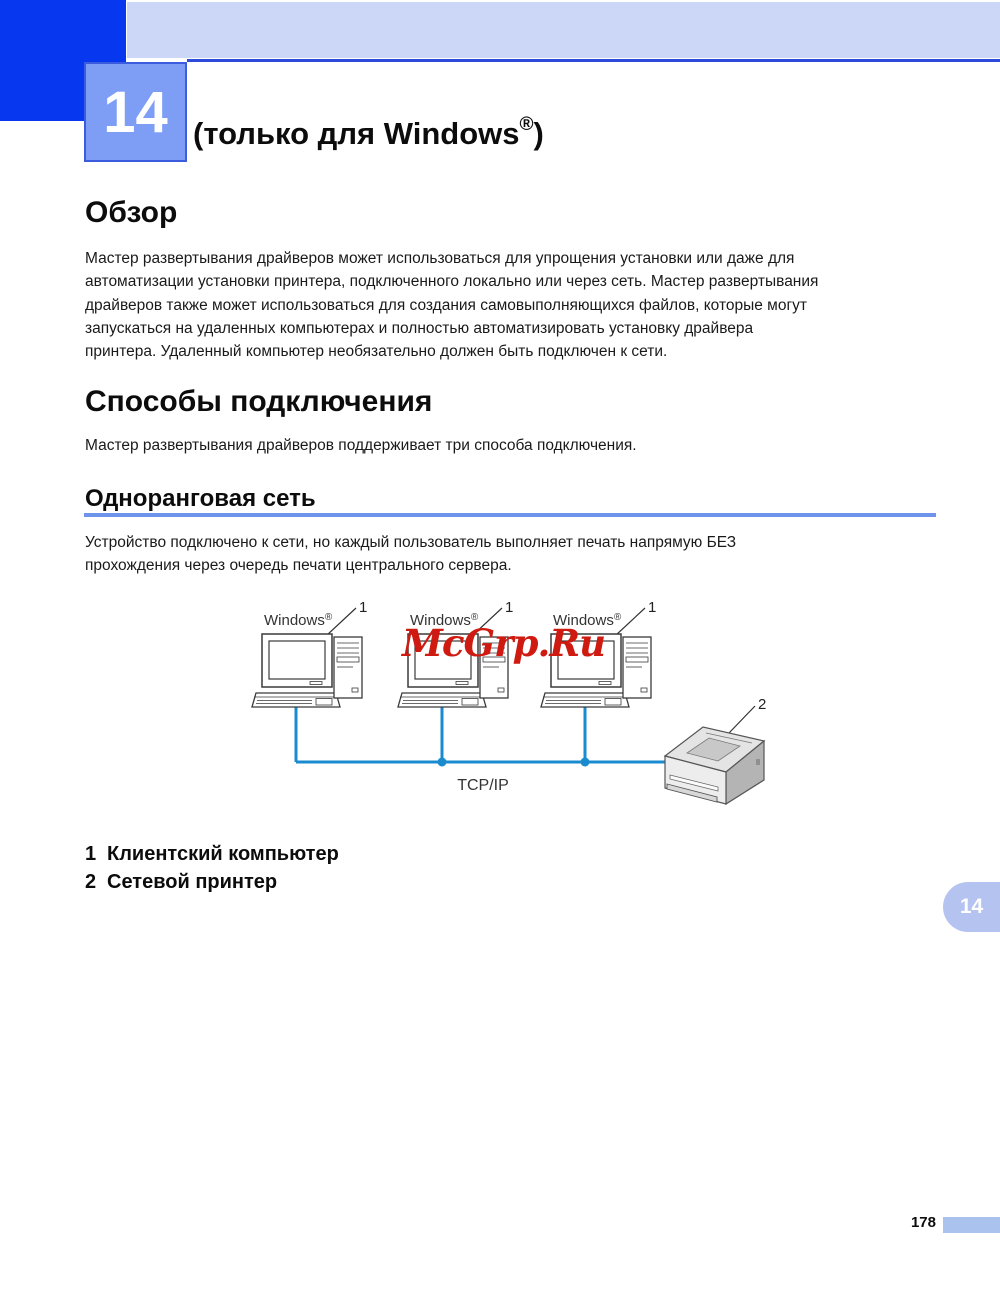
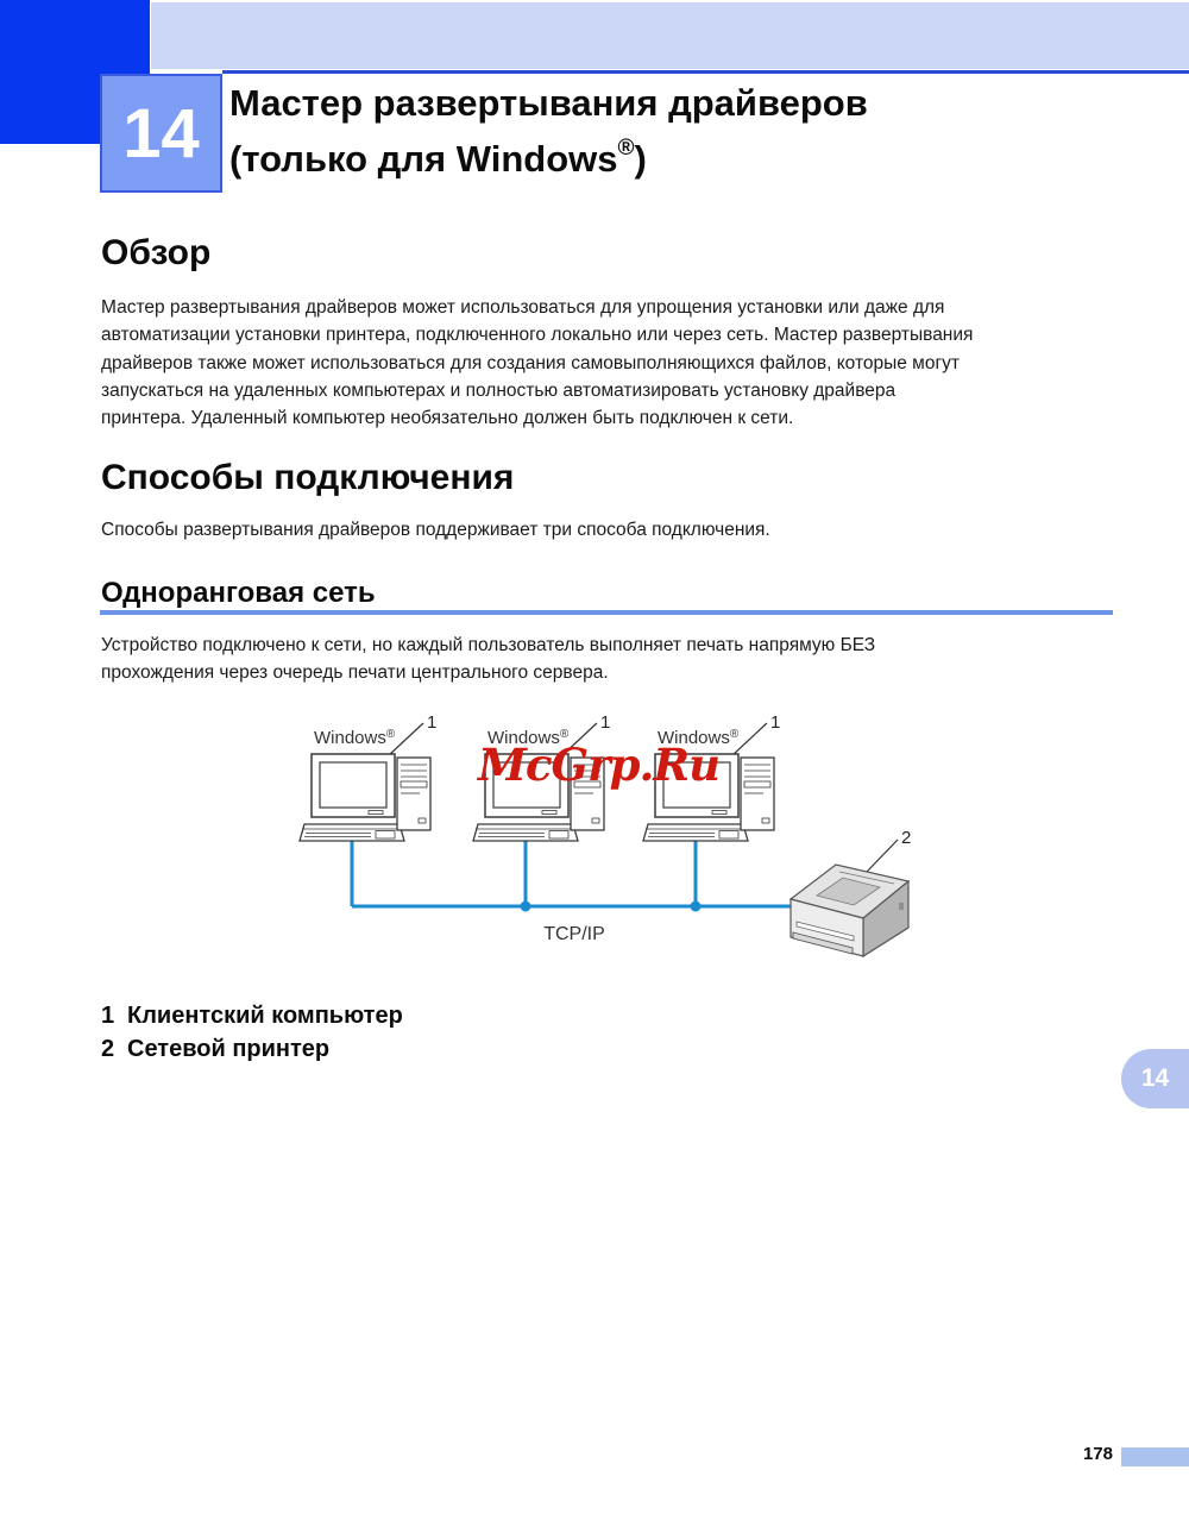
  14
+ Мастер развертывания драйверов
  (только для Windows®)
  Обзор
  Мастер развертывания драйверов может использоваться для упрощения установки или даже для
  автоматизации установки принтера, подключенного локально или через сеть. Мастер развертывания
  драйверов также может использоваться для создания самовыполняющихся файлов, которые могут
  запускаться на удаленных компьютерах и полностью автоматизировать установку драйвера
  принтера. Удаленный компьютер необязательно должен быть подключен к сети.
  Способы подключения
- Мастер развертывания драйверов поддерживает три способа подключения.
+ Способы развертывания драйверов поддерживает три способа подключения.
  Одноранговая сеть
  Устройство подключено к сети, но каждый пользователь выполняет печать напрямую БЕЗ
  прохождения через очередь печати центрального сервера.
  Windows®
  1
  Windows®
  1
  Windows®
  1
  2
  TCP/IP
  McGrp.Ru
  1 Клиентский компьютер
  2 Сетевой принтер
  14
  178
